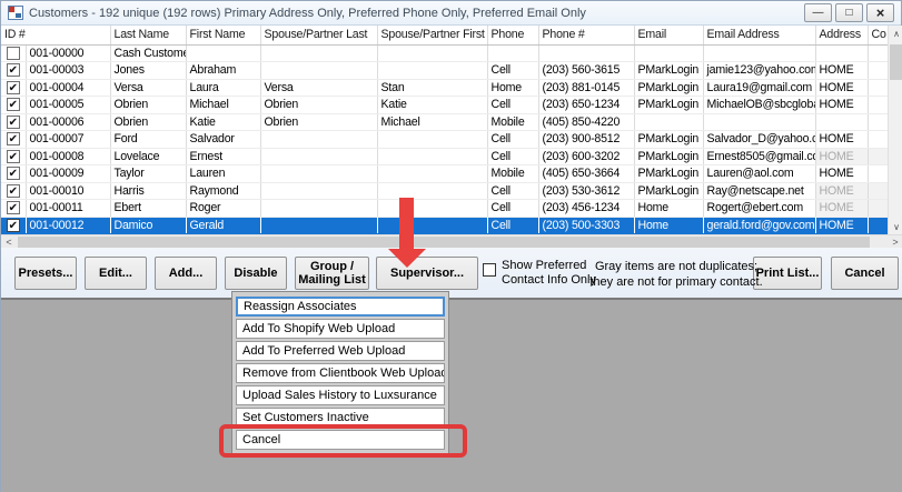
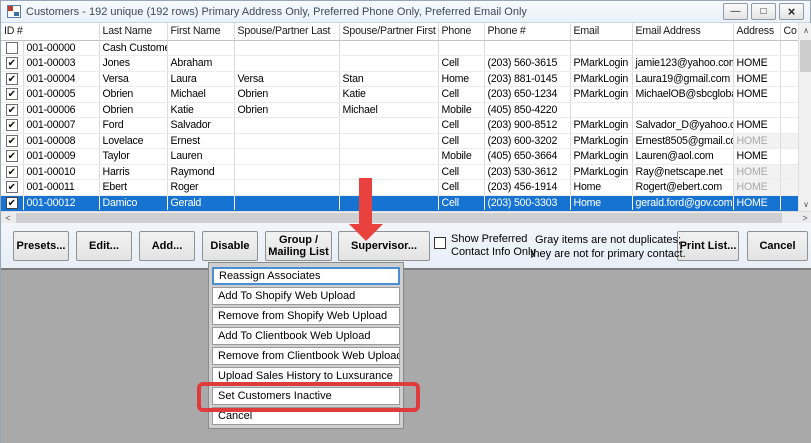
  Customers - 192 unique (192 rows) Primary Address Only, Preferred Phone Only, Preferred Email Only
  —
  □
  ×
  ID #	Last Name	First Name	Spouse/Partner Last	Spouse/Partner First	Phone	Phone #	Email	Email Address	Address	Co
  	001-00000	Cash Custom
  ✔	001-00003	Jones	Abraham			Cell	(203) 560-3615	PMarkLogin	jamie123@yahoo.co	HOME
  ✔	001-00004	Versa	Laura	Versa	Stan	Home	(203) 881-0145	PMarkLogin	Laura19@gmail.com	HOME
  ✔	001-00005	Obrien	Michael	Obrien	Katie	Cell	(203) 650-1234	PMarkLogin	MichaelOB@sbcglob	HOME
  ✔	001-00006	Obrien	Katie	Obrien	Michael	Mobile	(405) 850-4220
  ✔	001-00007	Ford	Salvador			Cell	(203) 900-8512	PMarkLogin	Salvador_D@yahoo.c	HOME
  ✔	001-00008	Lovelace	Ernest			Cell	(203) 600-3202	PMarkLogin	Ernest8505@gmail.c	HOME
  ✔	001-00009	Taylor	Lauren			Mobile	(405) 650-3664	PMarkLogin	Lauren@aol.com	HOME
  ✔	001-00010	Harris	Raymond			Cell	(203) 530-3612	PMarkLogin	Ray@netscape.net	HOME
- ✔	001-00011	Ebert	Roger			Cell	(203) 456-1234	Home	Rogert@ebert.com	HOME
+ ✔	001-00011	Ebert	Roger			Cell	(203) 456-1914	Home	Rogert@ebert.com	HOME
  ✔	001-00012	Damico	Gerald			Cell	(203) 500-3303	Home	gerald.ford@gov.com	HOME
  ∧
  ∨
  <
  >
  Presets...
  Edit...
  Add...
  Disable
  Group /
  Mailing List
  Supervisor...
  Print List...
  Cancel
  Show Preferred
  Contact Info Only
  Gray items are not duplicates;
  they are not for primary contact.
  Reassign Associates
  Add To Shopify Web Upload
+ Remove from Shopify Web Upload
- Add To Preferred Web Upload
+ Add To Clientbook Web Upload
  Remove from Clientbook Web Upload
  Upload Sales History to Luxsurance
  Set Customers Inactive
  Cancel
